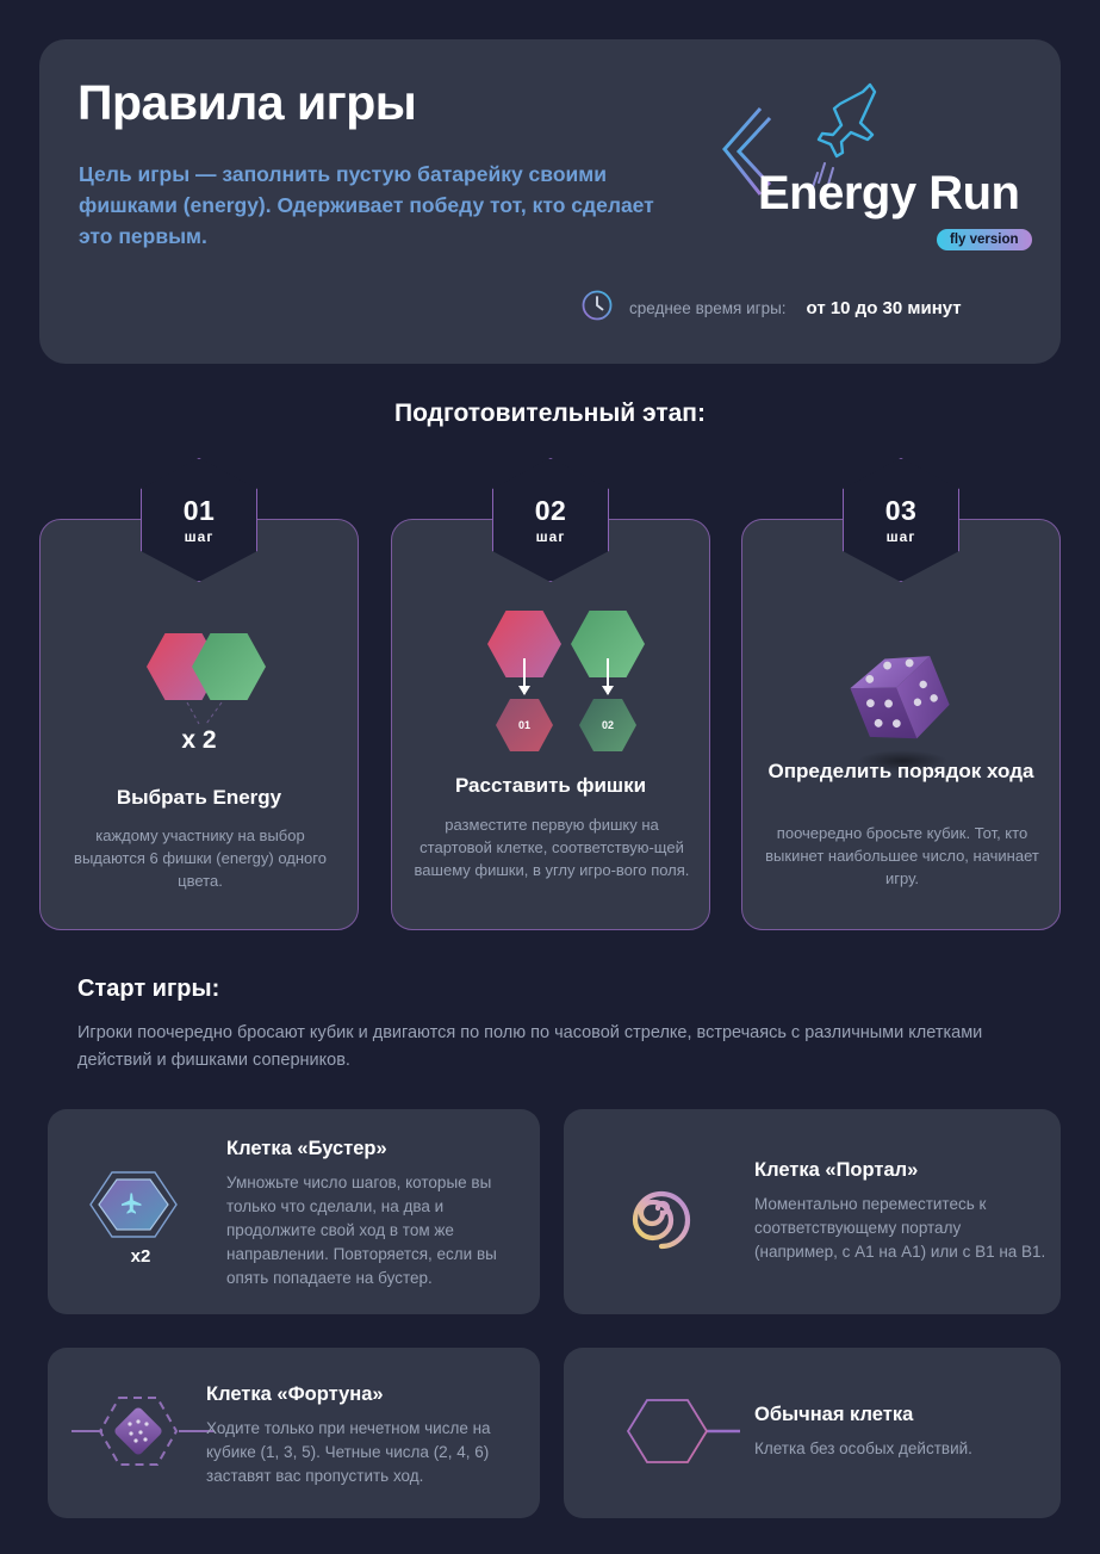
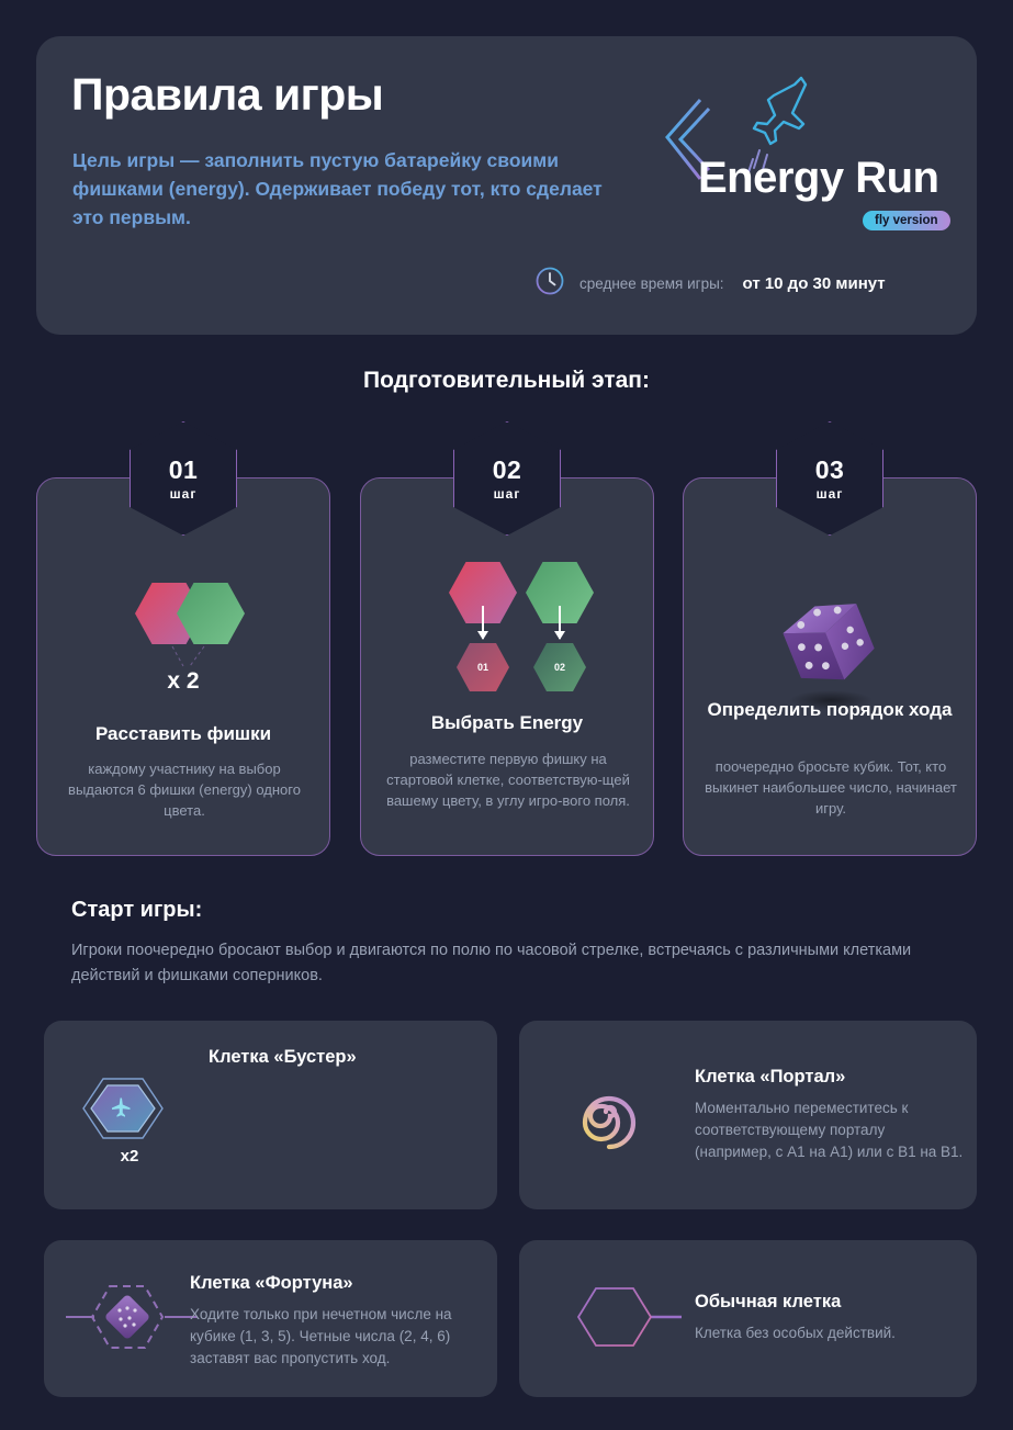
  Правила игры
  Цель игры — заполнить пустую батарейку своими фишками (energy). Одерживает победу тот, кто сделает это первым.
  среднее время игры:
  от 10 до 30 минут
  Energy Run
  fly version
  Подготовительный этап:
  01
  шаг
  x 2
- Выбрать Energy
+ Расставить фишки
  каждому участнику на выбор выдаются 6 фишки (energy) одного цвета.
  02
  шаг
  01
  02
- Расставить фишки
+ Выбрать Energy
- разместите первую фишку на стартовой клетке, соответствую-щей вашему фишки, в углу игро-вого поля.
+ разместите первую фишку на стартовой клетке, соответствую-щей вашему цвету, в углу игро-вого поля.
  03
  шаг
  Определить порядок хода
  поочередно бросьте кубик. Тот, кто выкинет наибольшее число, начинает игру.
  Старт игры:
- Игроки поочередно бросают кубик и двигаются по полю по часовой стрелке, встречаясь с различными клетками действий и фишками соперников.
+ Игроки поочередно бросают выбор и двигаются по полю по часовой стрелке, встречаясь с различными клетками действий и фишками соперников.
  x2
  Клетка «Бустер»
- Умножьте число шагов, которые вы только что сделали, на два и продолжите свой ход в том же направлении. Повторяется, если вы опять попадаете на бустер.
  Клетка «Портал»
  Моментально переместитесь к соответствующему порталу (например, с А1 на А1) или с В1 на В1.
  Клетка «Фортуна»
  Ходите только при нечетном числе на кубике (1, 3, 5). Четные числа (2, 4, 6) заставят вас пропустить ход.
  Обычная клетка
  Клетка без особых действий.
